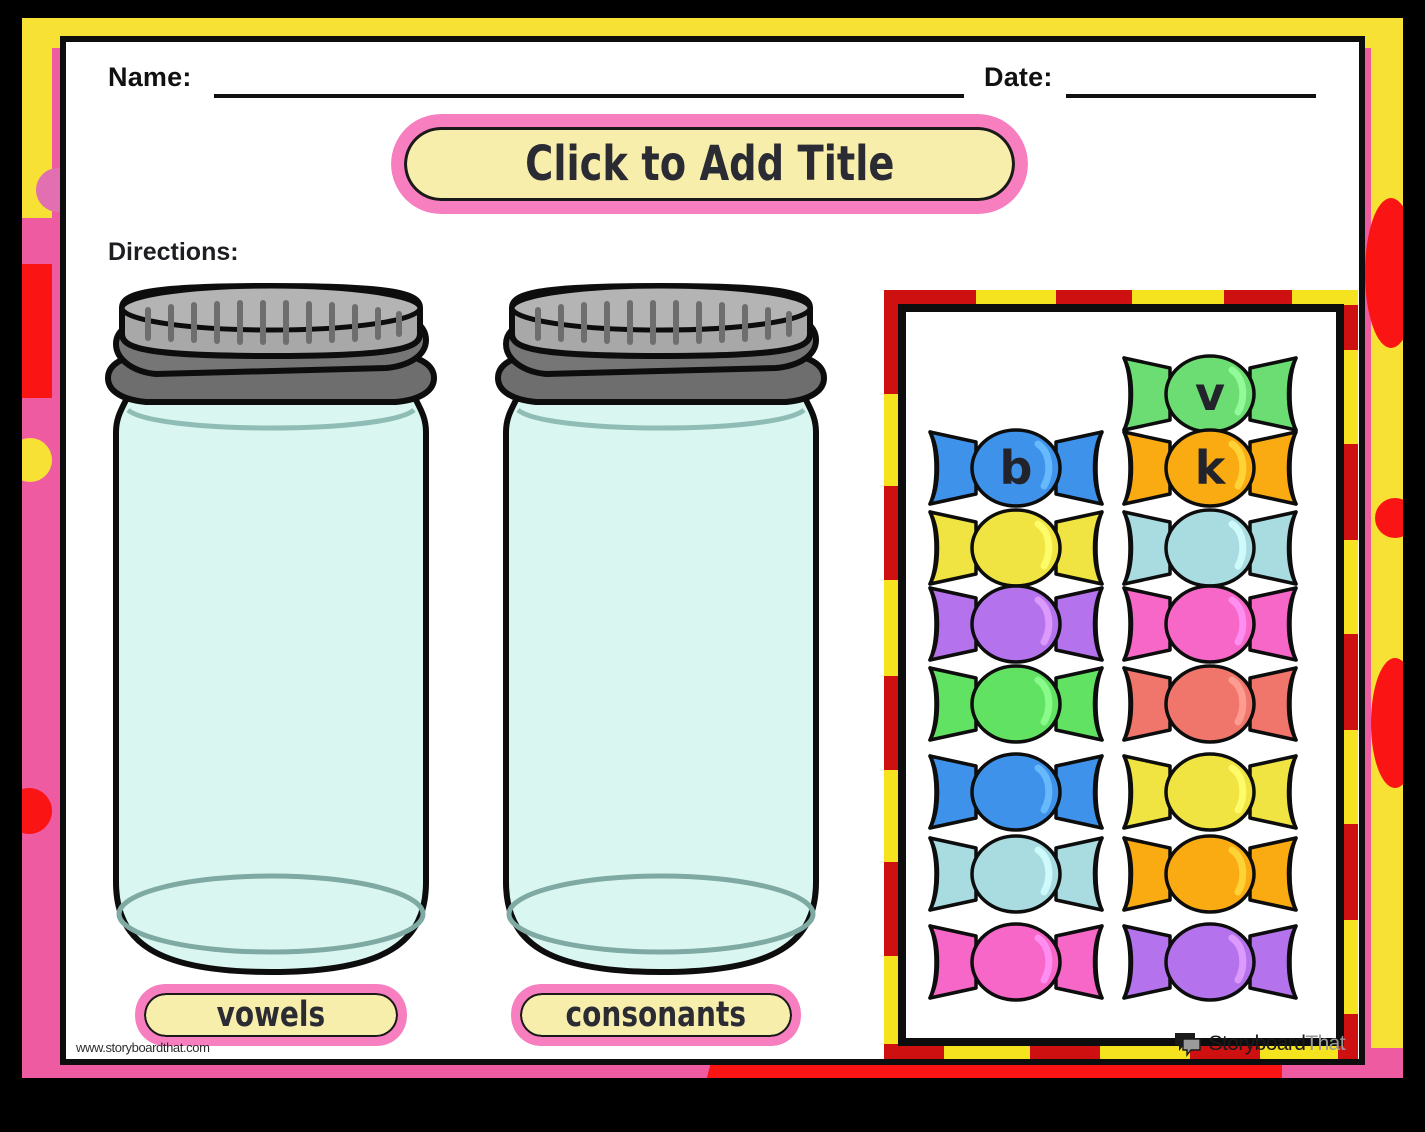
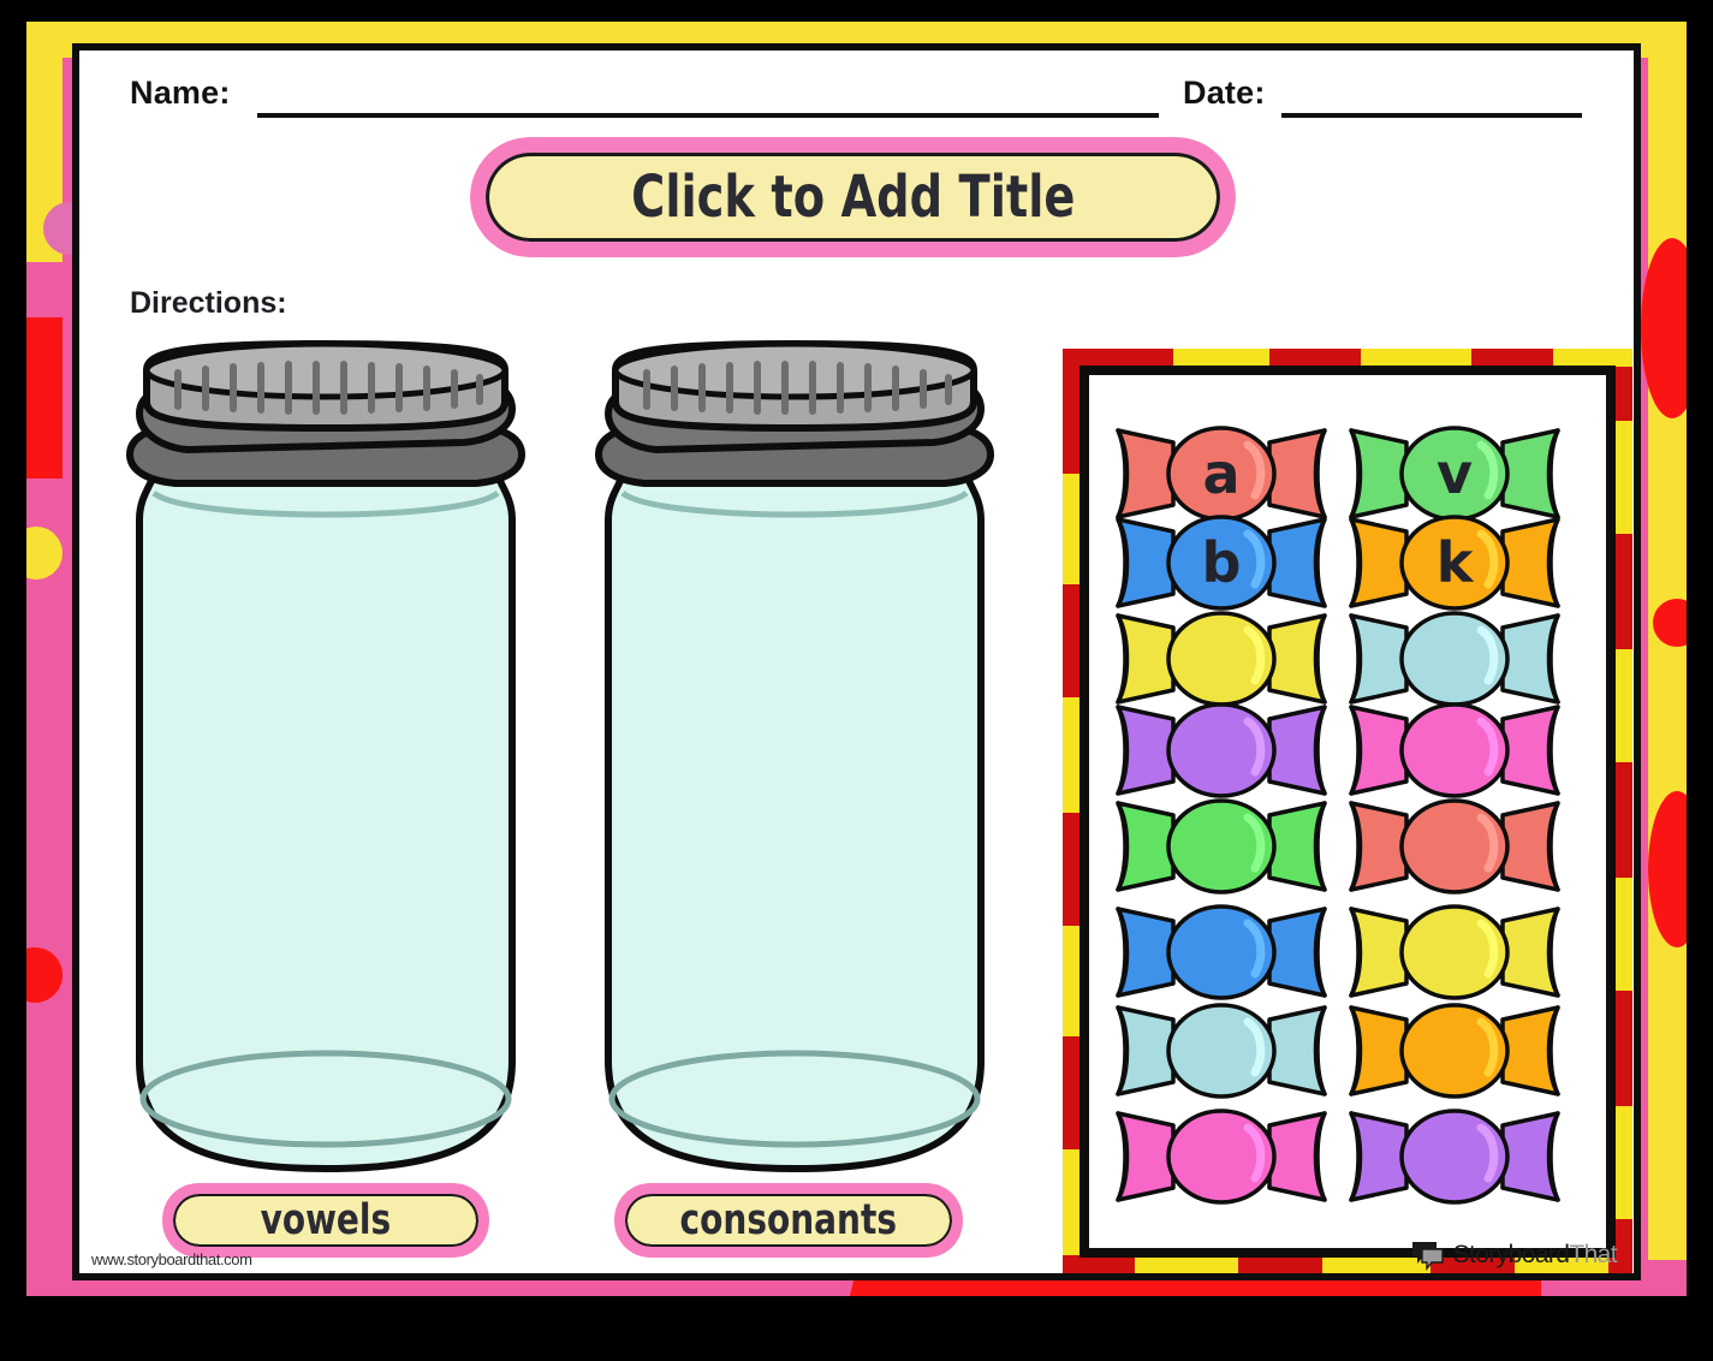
  Name:
  Date:
  Click to Add Title
  Directions:
  vowels
  consonants
+ a
  v
  b
  k
  www.storyboardthat.com
  StoryboardThat
